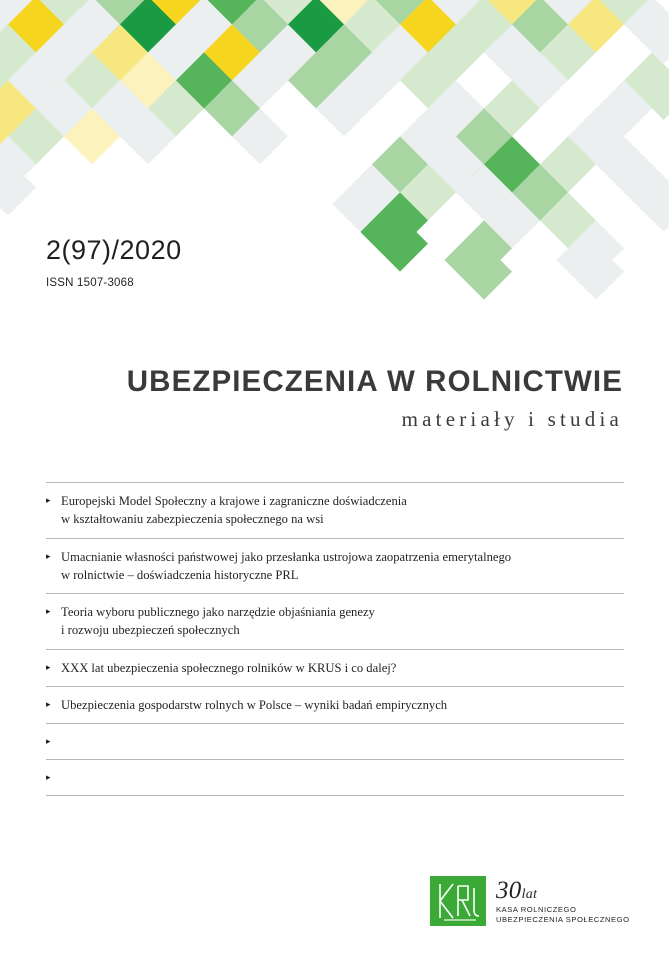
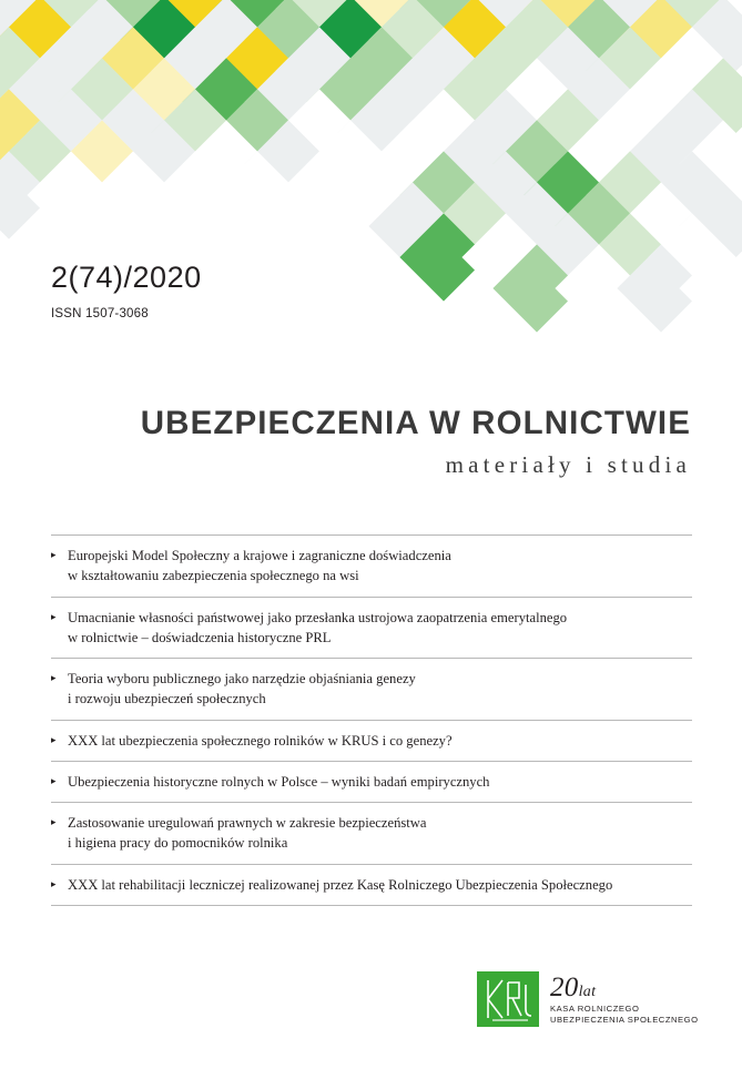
- 2(97)/2020
+ 2(74)/2020
  ISSN 1507-3068
  UBEZPIECZENIA W ROLNICTWIE
  materiały i studia
  ▸
  Europejski Model Społeczny a krajowe i zagraniczne doświadczenia
  w kształtowaniu zabezpieczenia społecznego na wsi
  ▸
  Umacnianie własności państwowej jako przesłanka ustrojowa zaopatrzenia emerytalnego
  w rolnictwie – doświadczenia historyczne PRL
  ▸
  Teoria wyboru publicznego jako narzędzie objaśniania genezy
  i rozwoju ubezpieczeń społecznych
  ▸
- XXX lat ubezpieczenia społecznego rolników w KRUS i co dalej?
+ XXX lat ubezpieczenia społecznego rolników w KRUS i co genezy?
  ▸
- Ubezpieczenia gospodarstw rolnych w Polsce – wyniki badań empirycznych
+ Ubezpieczenia historyczne rolnych w Polsce – wyniki badań empirycznych
  ▸
+ Zastosowanie uregulowań prawnych w zakresie bezpieczeństwa
+ i higiena pracy do pomocników rolnika
  ▸
+ XXX lat rehabilitacji leczniczej realizowanej przez Kasę Rolniczego Ubezpieczenia Społecznego
- 30lat
+ 20lat
  KASA ROLNICZEGO
  UBEZPIECZENIA SPOŁECZNEGO
